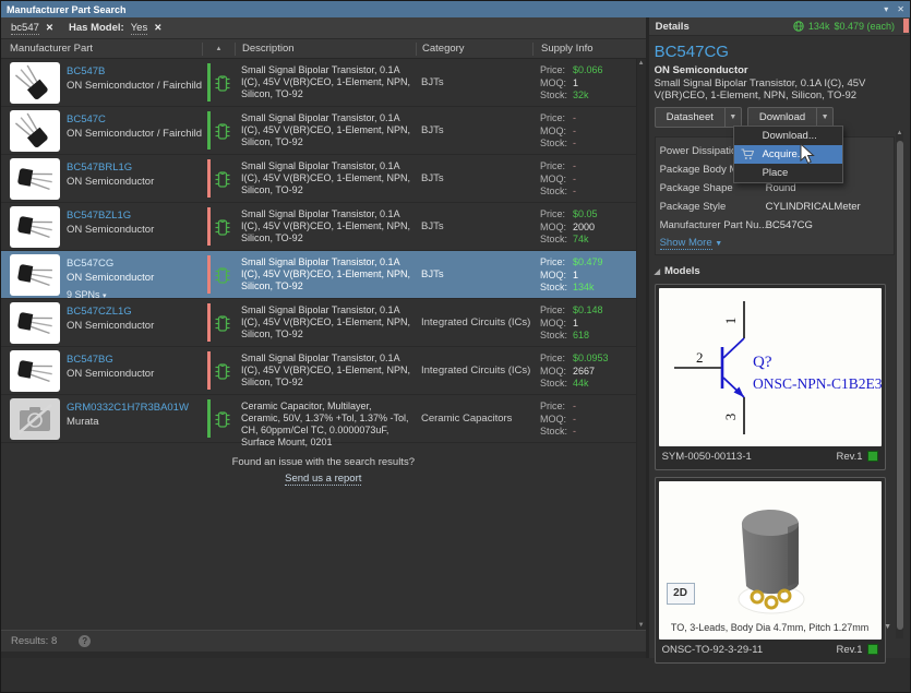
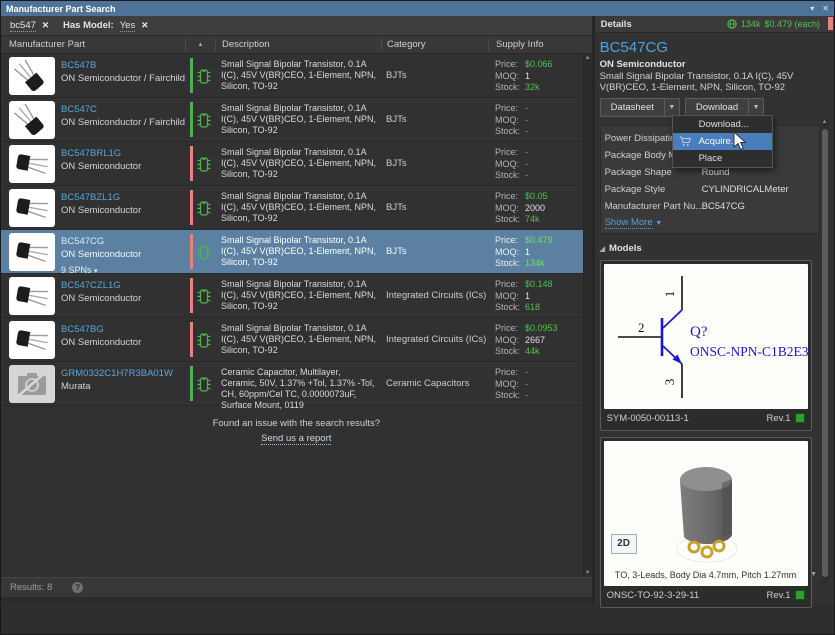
  Manufacturer Part Search
  ▾
  ✕
  bc547
  ✕
  Has Model:
  Yes
  ✕
  Manufacturer Part
  Description
  Category
  Supply Info
  BC547B
  ON Semiconductor / Fairchild
  Small Signal Bipolar Transistor, 0.1A I(C), 45V V(BR)CEO, 1-Element, NPN, Silicon, TO-92
  BJTs
  Price: $0.066
  MOQ: 1
  Stock: 32k
  BC547C
  ON Semiconductor / Fairchild
  Small Signal Bipolar Transistor, 0.1A I(C), 45V V(BR)CEO, 1-Element, NPN, Silicon, TO-92
  BJTs
  Price: -
  MOQ: -
  Stock: -
  BC547BRL1G
  ON Semiconductor
  Small Signal Bipolar Transistor, 0.1A I(C), 45V V(BR)CEO, 1-Element, NPN, Silicon, TO-92
  BJTs
  Price: -
  MOQ: -
  Stock: -
  BC547BZL1G
  ON Semiconductor
  Small Signal Bipolar Transistor, 0.1A I(C), 45V V(BR)CEO, 1-Element, NPN, Silicon, TO-92
  BJTs
  Price: $0.05
  MOQ: 2000
  Stock: 74k
  BC547CG
  ON Semiconductor
  9 SPNs
  Small Signal Bipolar Transistor, 0.1A I(C), 45V V(BR)CEO, 1-Element, NPN, Silicon, TO-92
  BJTs
  Price: $0.479
  MOQ: 1
  Stock: 134k
  BC547CZL1G
  ON Semiconductor
  Small Signal Bipolar Transistor, 0.1A I(C), 45V V(BR)CEO, 1-Element, NPN, Silicon, TO-92
  Integrated Circuits (ICs)
  Price: $0.148
  MOQ: 1
  Stock: 618
  BC547BG
  ON Semiconductor
  Small Signal Bipolar Transistor, 0.1A I(C), 45V V(BR)CEO, 1-Element, NPN, Silicon, TO-92
  Integrated Circuits (ICs)
  Price: $0.0953
  MOQ: 2667
  Stock: 44k
  GRM0332C1H7R3BA01W
  Murata
- Ceramic Capacitor, Multilayer, Ceramic, 50V, 1.37% +Tol, 1.37% -Tol, CH, 60ppm/Cel TC, 0.0000073uF, Surface Mount, 0201
+ Ceramic Capacitor, Multilayer, Ceramic, 50V, 1.37% +Tol, 1.37% -Tol, CH, 60ppm/Cel TC, 0.0000073uF, Surface Mount, 0119
  Ceramic Capacitors
  Price: -
  MOQ: -
  Stock: -
  Found an issue with the search results?
  Send us a report
  Results: 8
  ?
  Details
  134k
  $0.479 (each)
  BC547CG
  ON Semiconductor
  Small Signal Bipolar Transistor, 0.1A I(C), 45V V(BR)CEO, 1-Element, NPN, Silicon, TO-92
  Datasheet
  Download
  Power Dissipati
  Package Shape
  Round
  Package Style
  CYLINDRICALMeter
  Manufacturer Part Nu..
  BC547CG
  Show More
  Models
  2
  Q?
  ONSC-NPN-C1B2E3
  SYM-0050-00113-1
  Rev.1
  2D
  TO, 3-Leads, Body Dia 4.7mm, Pitch 1.27mm
  ONSC-TO-92-3-29-11
  Rev.1
  Download...
  Acquire.
  Place
